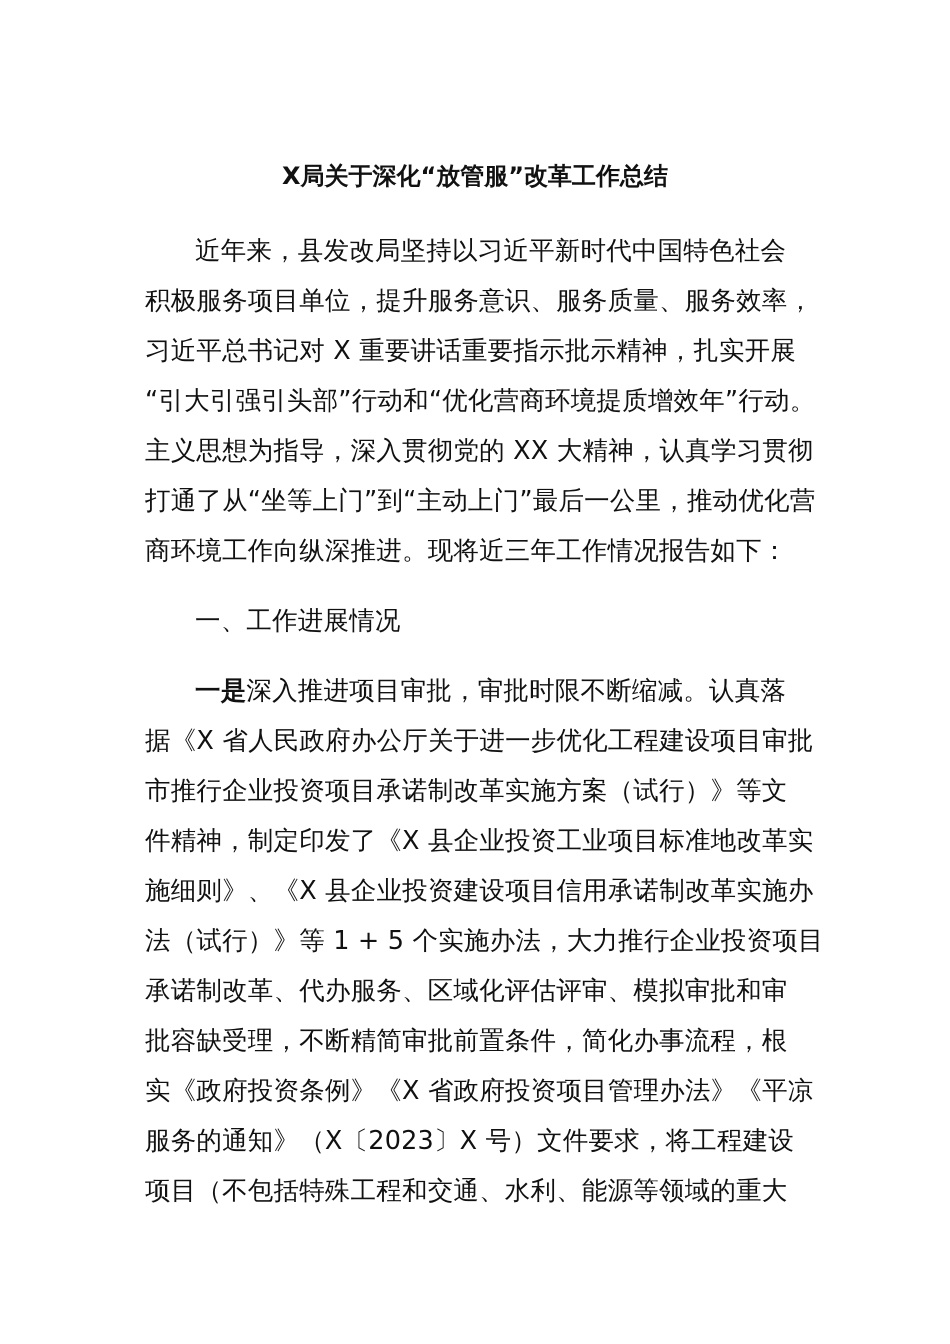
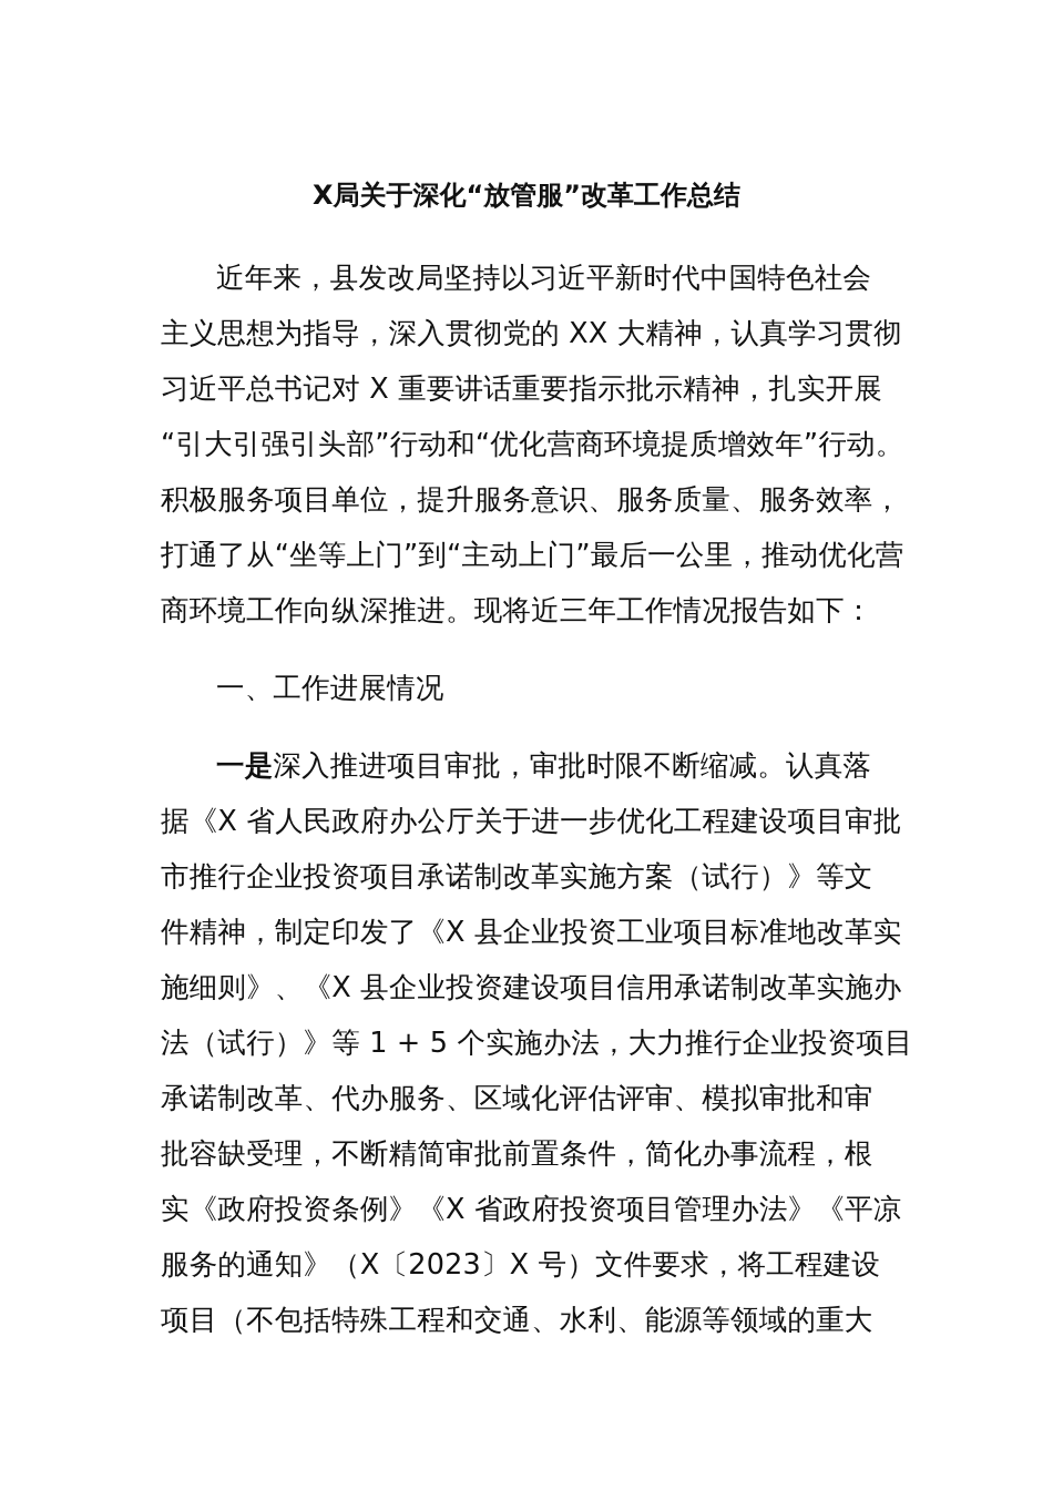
  X局关于深化“放管服”改革工作总结
  近年来，县发改局坚持以习近平新时代中国特色社会
- 积极服务项目单位，提升服务意识、服务质量、服务效率，
+ 主义思想为指导，深入贯彻党的 XX 大精神，认真学习贯彻
  习近平总书记对 X 重要讲话重要指示批示精神，扎实开展
  “引大引强引头部”行动和“优化营商环境提质增效年”行动。
- 主义思想为指导，深入贯彻党的 XX 大精神，认真学习贯彻
+ 积极服务项目单位，提升服务意识、服务质量、服务效率，
  打通了从“坐等上门”到“主动上门”最后一公里，推动优化营
  商环境工作向纵深推进。现将近三年工作情况报告如下：
  一、工作进展情况
  一是深入推进项目审批，审批时限不断缩减。认真落
  据《X 省人民政府办公厅关于进一步优化工程建设项目审批
  市推行企业投资项目承诺制改革实施方案（试行）》等文
  件精神，制定印发了《X 县企业投资工业项目标准地改革实
  施细则》、《X 县企业投资建设项目信用承诺制改革实施办
  法（试行）》等 1 + 5 个实施办法，大力推行企业投资项目
  承诺制改革、代办服务、区域化评估评审、模拟审批和审
  批容缺受理，不断精简审批前置条件，简化办事流程，根
  实《政府投资条例》《X 省政府投资项目管理办法》《平凉
  服务的通知》（X〔2023〕X 号）文件要求，将工程建设
  项目（不包括特殊工程和交通、水利、能源等领域的重大
